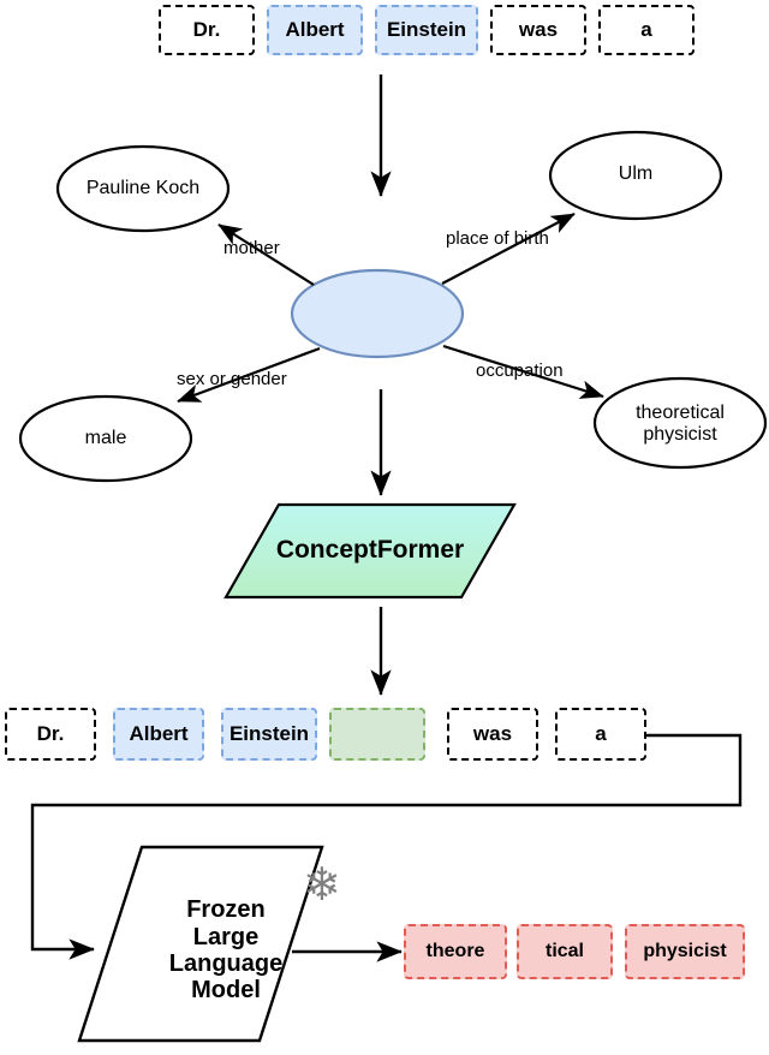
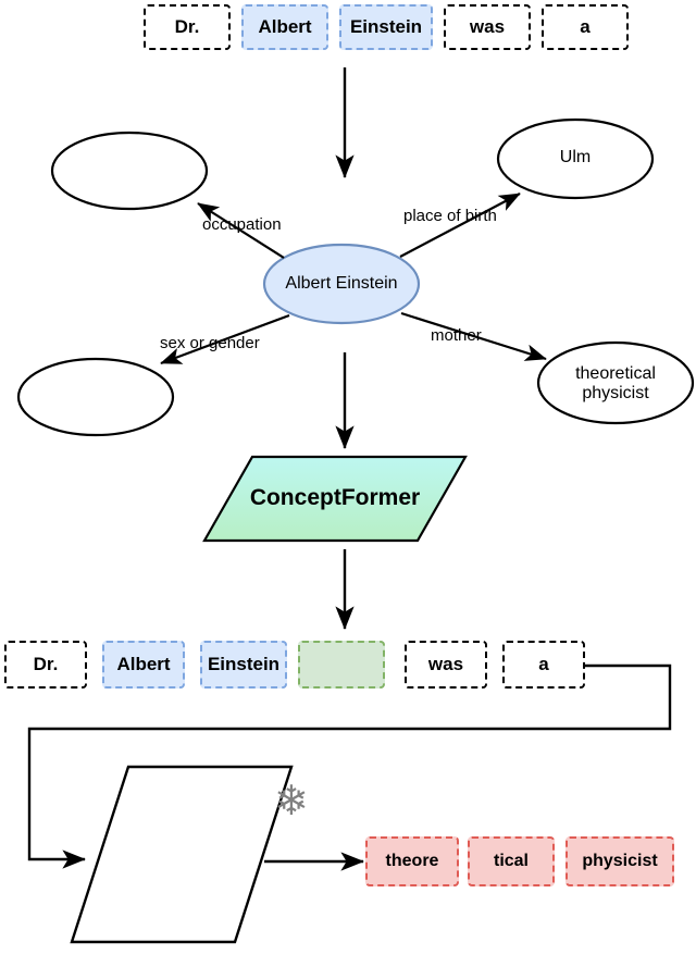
  Dr.
  Albert
  Einstein
  was
  a
- Pauline Koch
  Ulm
- male
  theoretical
  physicist
+ Albert Einstein
- mother
+ occupation
  place of birth
  sex or gender
- occupation
+ mother
  ConceptFormer
  Dr.
  Albert
  Einstein
  was
  a
- Frozen
- Large
- Language
- Model
  ❄
  theore
  tical
  physicist
